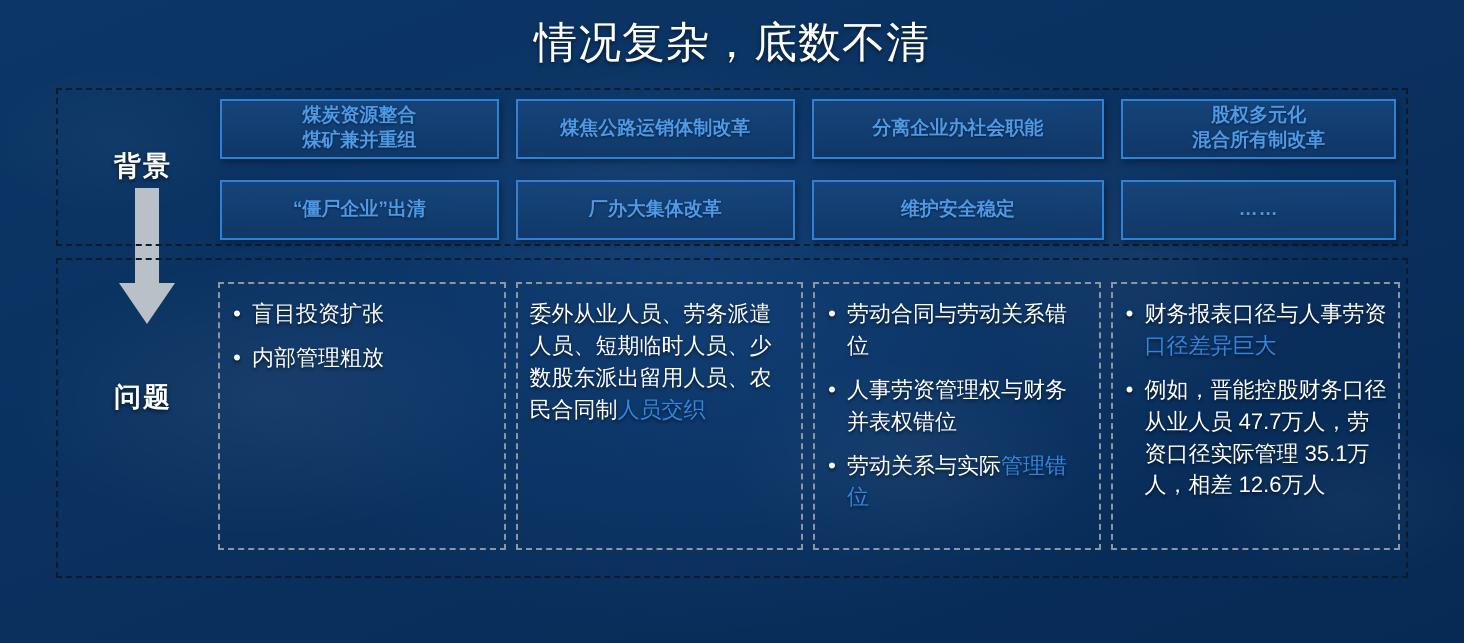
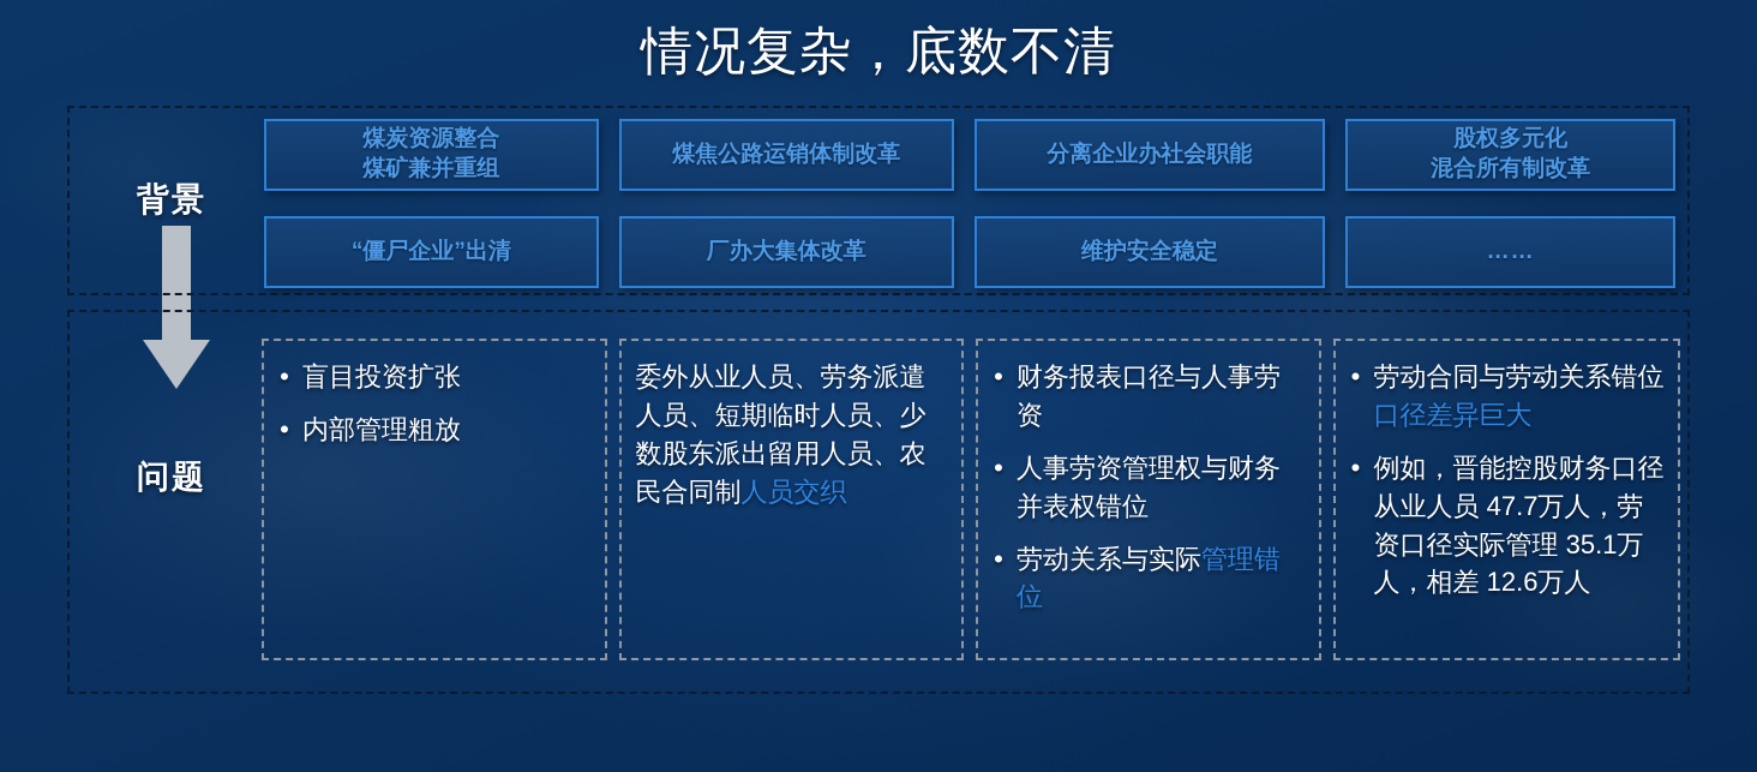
  情况复杂，底数不清
  背景
  问题
  煤炭资源整合
  煤矿兼并重组
  煤焦公路运销体制改革
  分离企业办社会职能
  股权多元化
  混合所有制改革
  “僵尸企业”出清
  厂办大集体改革
  维护安全稳定
  ……
  •
  盲目投资扩张
  •
  内部管理粗放
  委外从业人员、劳务派遣人员、短期临时人员、少数股东派出留用人员、农民合同制人员交织
  •
- 劳动合同与劳动关系错位
+ 财务报表口径与人事劳资
  •
  人事劳资管理权与财务并表权错位
  •
  劳动关系与实际管理错位
  •
- 财务报表口径与人事劳资口径差异巨大
+ 劳动合同与劳动关系错位口径差异巨大
  •
  例如，晋能控股财务口径从业人员 47.7万人，劳资口径实际管理 35.1万人，相差 12.6万人
